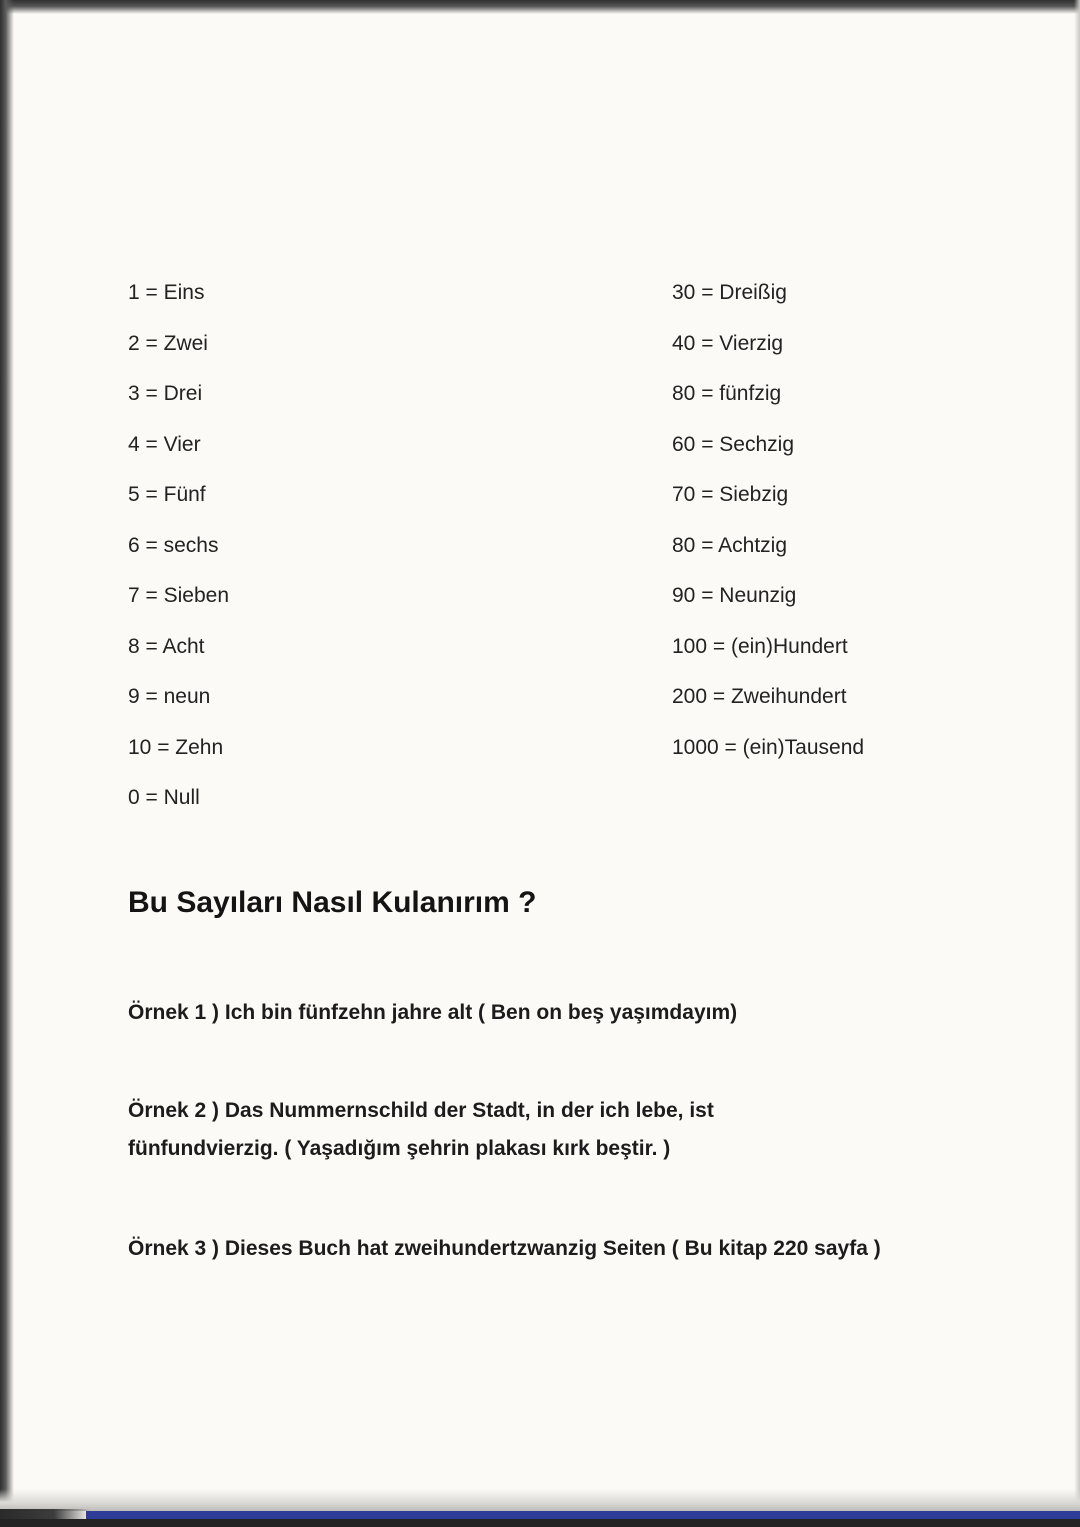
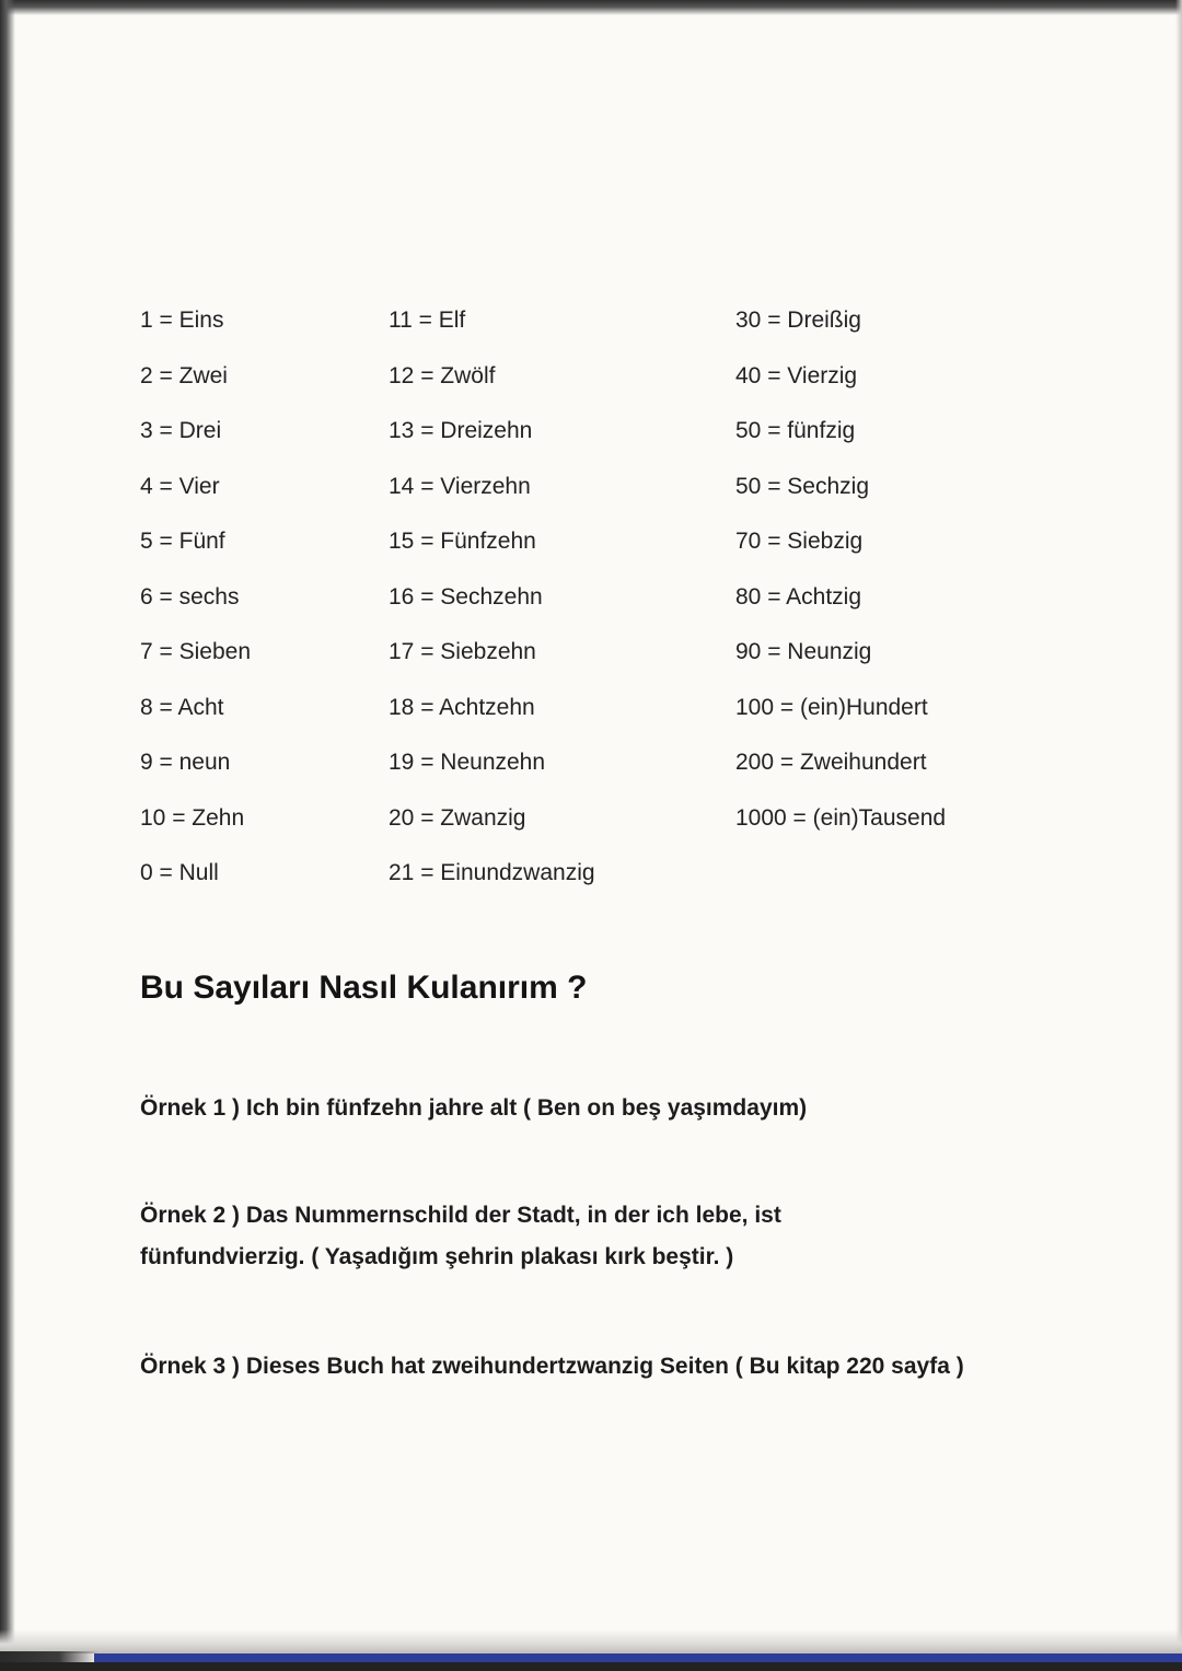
  1 = Eins
  2 = Zwei
  3 = Drei
  4 = Vier
  5 = Fünf
  6 = sechs
  7 = Sieben
  8 = Acht
  9 = neun
  10 = Zehn
  0 = Null
+ 11 = Elf
+ 12 = Zwölf
+ 13 = Dreizehn
+ 14 = Vierzehn
+ 15 = Fünfzehn
+ 16 = Sechzehn
+ 17 = Siebzehn
+ 18 = Achtzehn
+ 19 = Neunzehn
+ 20 = Zwanzig
+ 21 = Einundzwanzig
  30 = Dreißig
  40 = Vierzig
- 80 = fünfzig
+ 50 = fünfzig
- 60 = Sechzig
+ 50 = Sechzig
  70 = Siebzig
  80 = Achtzig
  90 = Neunzig
  100 = (ein)Hundert
  200 = Zweihundert
  1000 = (ein)Tausend
  Bu Sayıları Nasıl Kulanırım ?
  Örnek 1 ) Ich bin fünfzehn jahre alt ( Ben on beş yaşımdayım)
  Örnek 2 ) Das Nummernschild der Stadt, in der ich lebe, ist fünfundvierzig. ( Yaşadığım şehrin plakası kırk beştir. )
  Örnek 3 ) Dieses Buch hat zweihundertzwanzig Seiten ( Bu kitap 220 sayfa )
